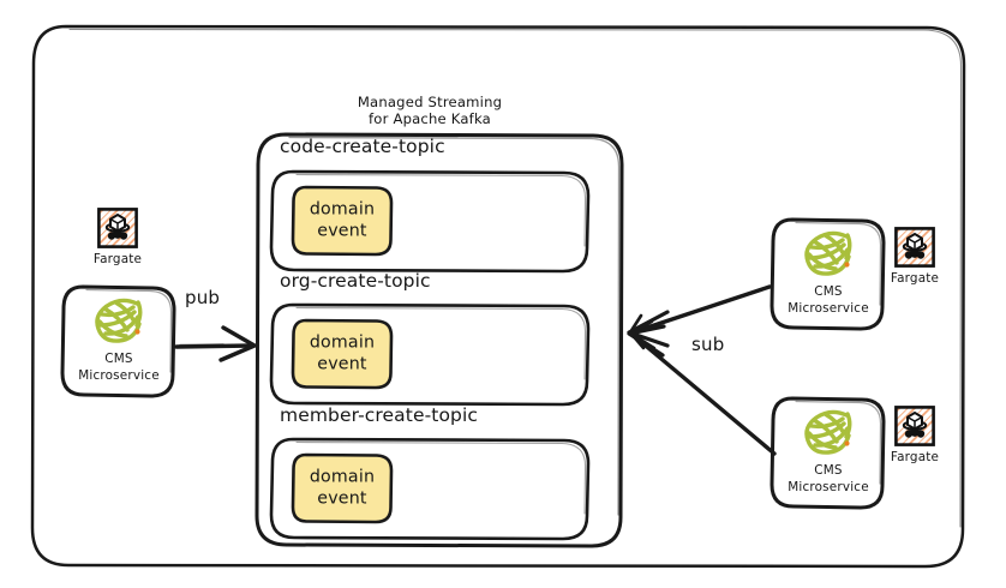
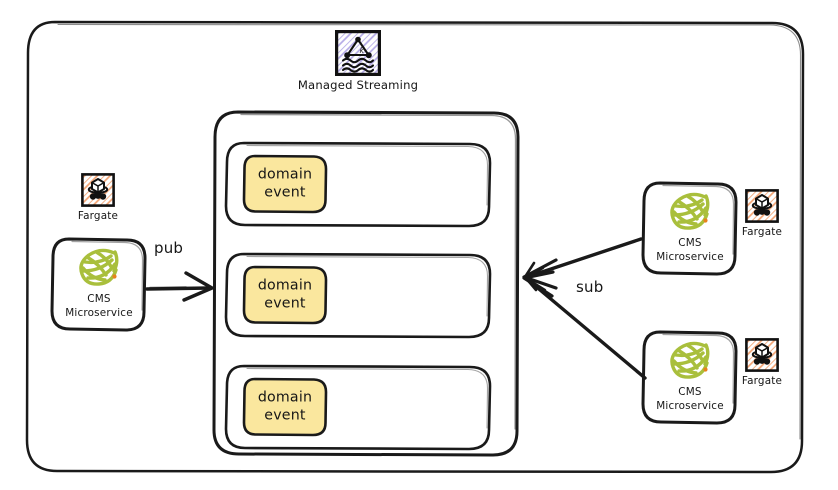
+ k
  Managed Streaming
- for Apache Kafka
- code-create-topic
- org-create-topic
- member-create-topic
  domain
  event
  domain
  event
  domain
  event
  Fargate
  CMS
  Microservice
  CMS
  Microservice
  Fargate
  CMS
  Microservice
  Fargate
  pub
  sub
